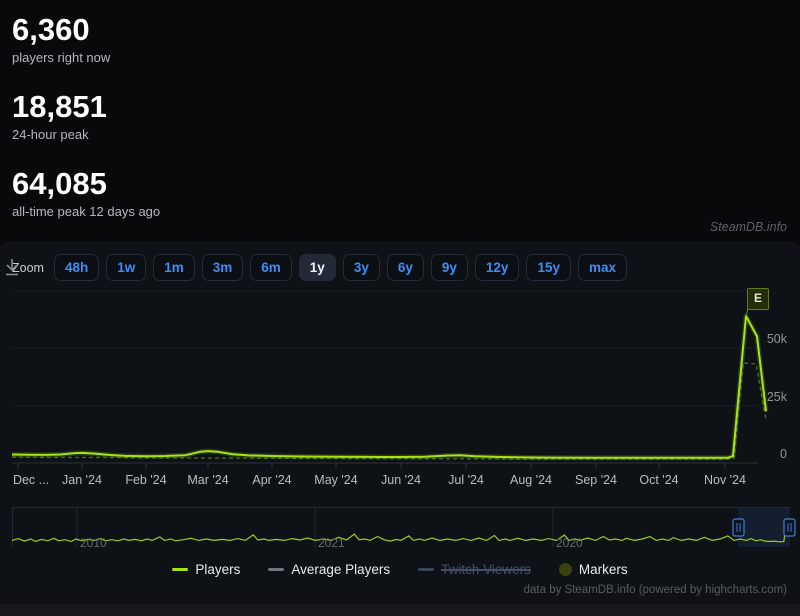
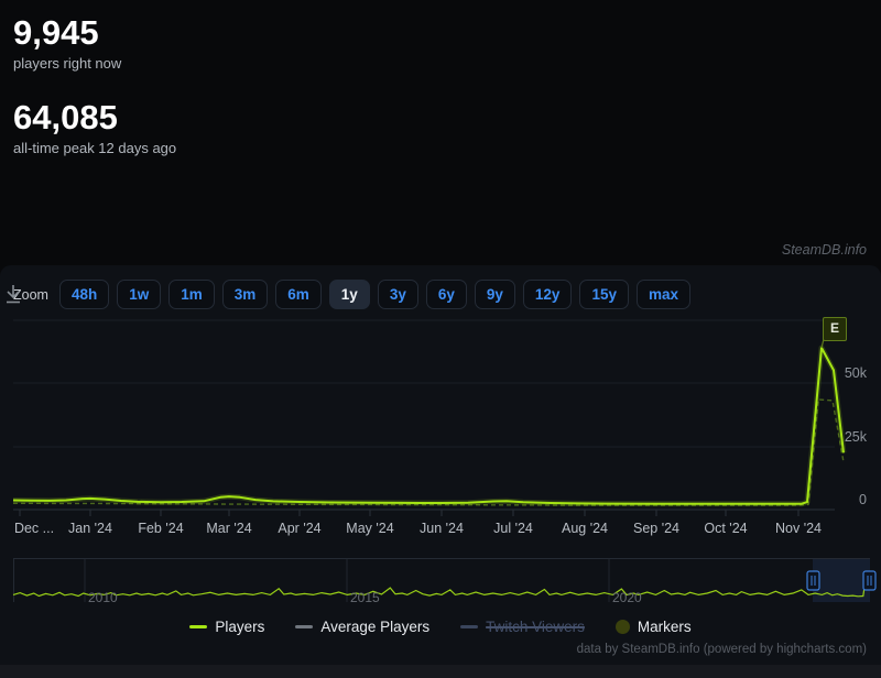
- 6,360
+ 9,945
  players right now
- 18,851
- 24-hour peak
  64,085
  all-time peak 12 days ago
  SteamDB.info
  Zoom
  48h
  1w
  1m
  3m
  6m
  1y
  3y
  6y
  9y
  12y
  15y
  max
  E
  50k
  25k
  0
  Dec ...
  Jan '24
  Feb '24
  Mar '24
  Apr '24
  May '24
  Jun '24
  Jul '24
  Aug '24
  Sep '24
  Oct '24
  Nov '24
  2010
- 2021
+ 2015
  2020
  Players
  Average Players
  Twitch Viewers
  Markers
  data by SteamDB.info (powered by highcharts.com)
